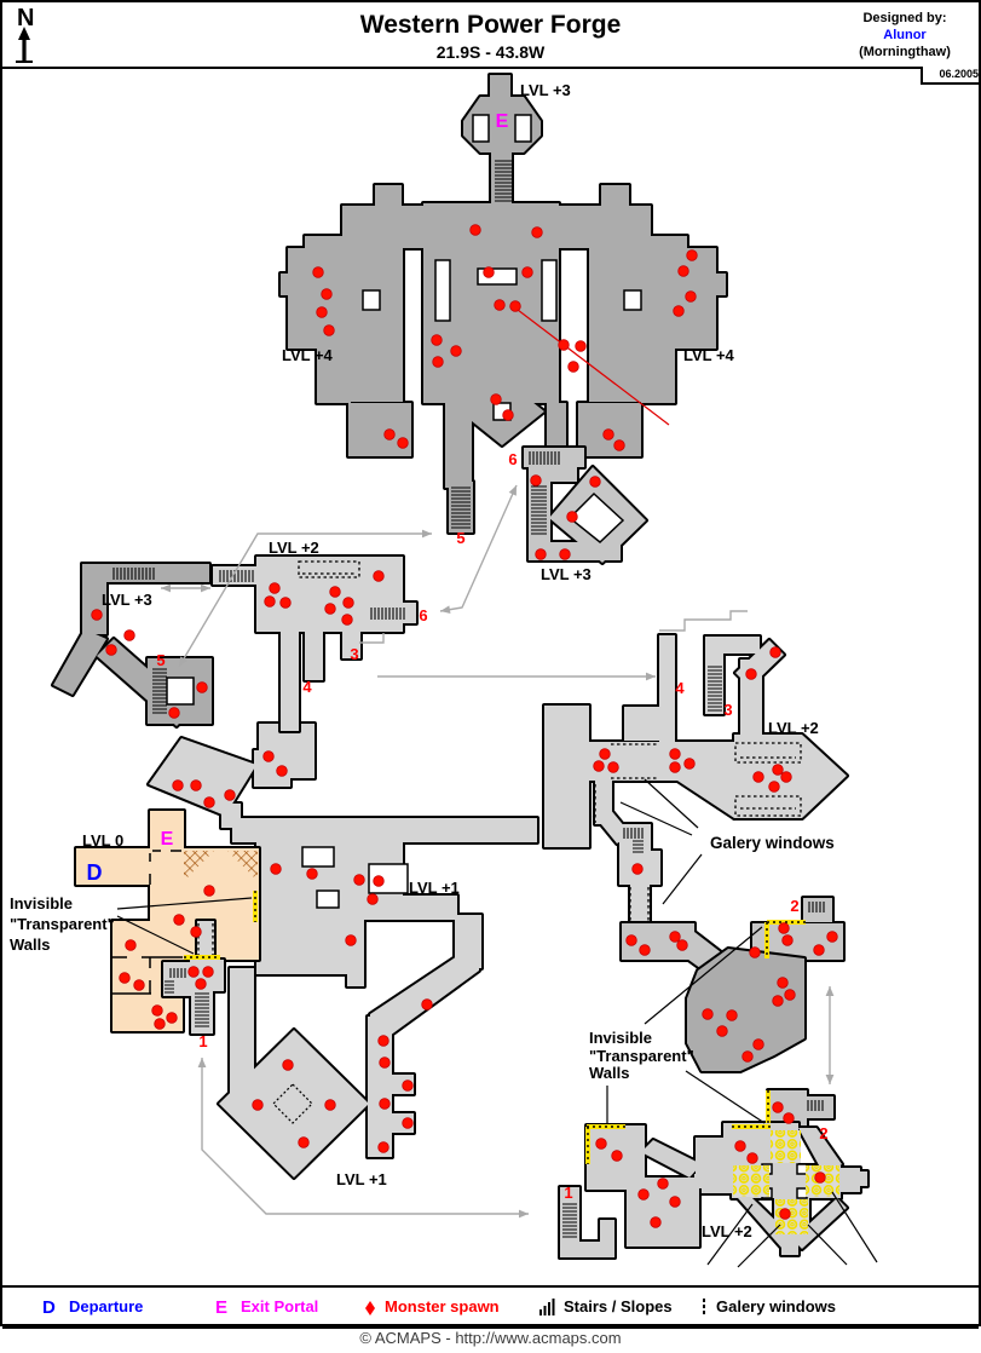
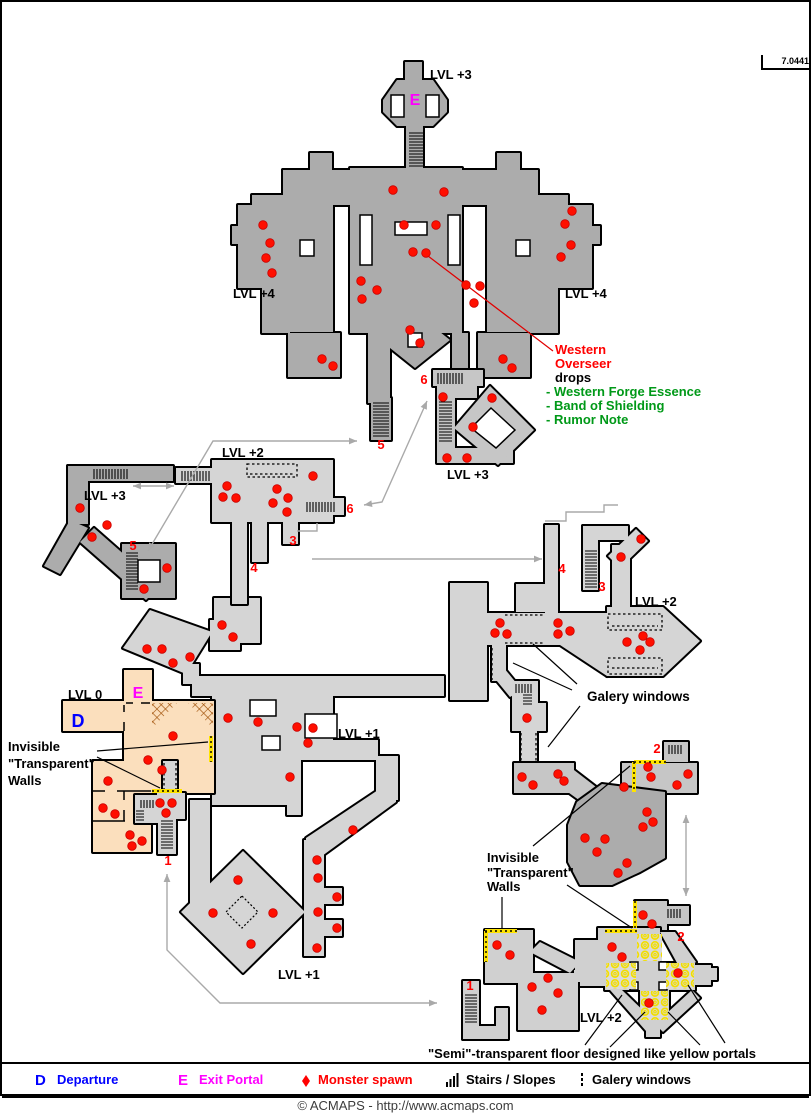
  LVL +3
  LVL +4
  LVL +4
  LVL +3
  LVL +3
  LVL +2
  LVL +2
  LVL +1
  LVL 0
  LVL +1
  LVL +2
  5
  5
  6
  6
  3
  4
  4
  3
  1
  1
  2
  2
  E
  E
  D
- N
- Western Power Forge
- 21.9S - 43.8W
- Designed by:
- Alunor
- (Morningthaw)
- 06.2005
+ 7.0441
+ Western
+ Overseer
+ drops
+ - Western Forge Essence
+ - Band of Shielding
+ - Rumor Note
  Invisible
  "Transparent"
  Walls
  Invisible
  "Transparent"
  Walls
  Galery windows
+ "Semi"-transparent floor designed like yellow portals
  D
  Departure
  E
  Exit Portal
  Monster spawn
  Stairs / Slopes
  Galery windows
  © ACMAPS - http://www.acmaps.com
